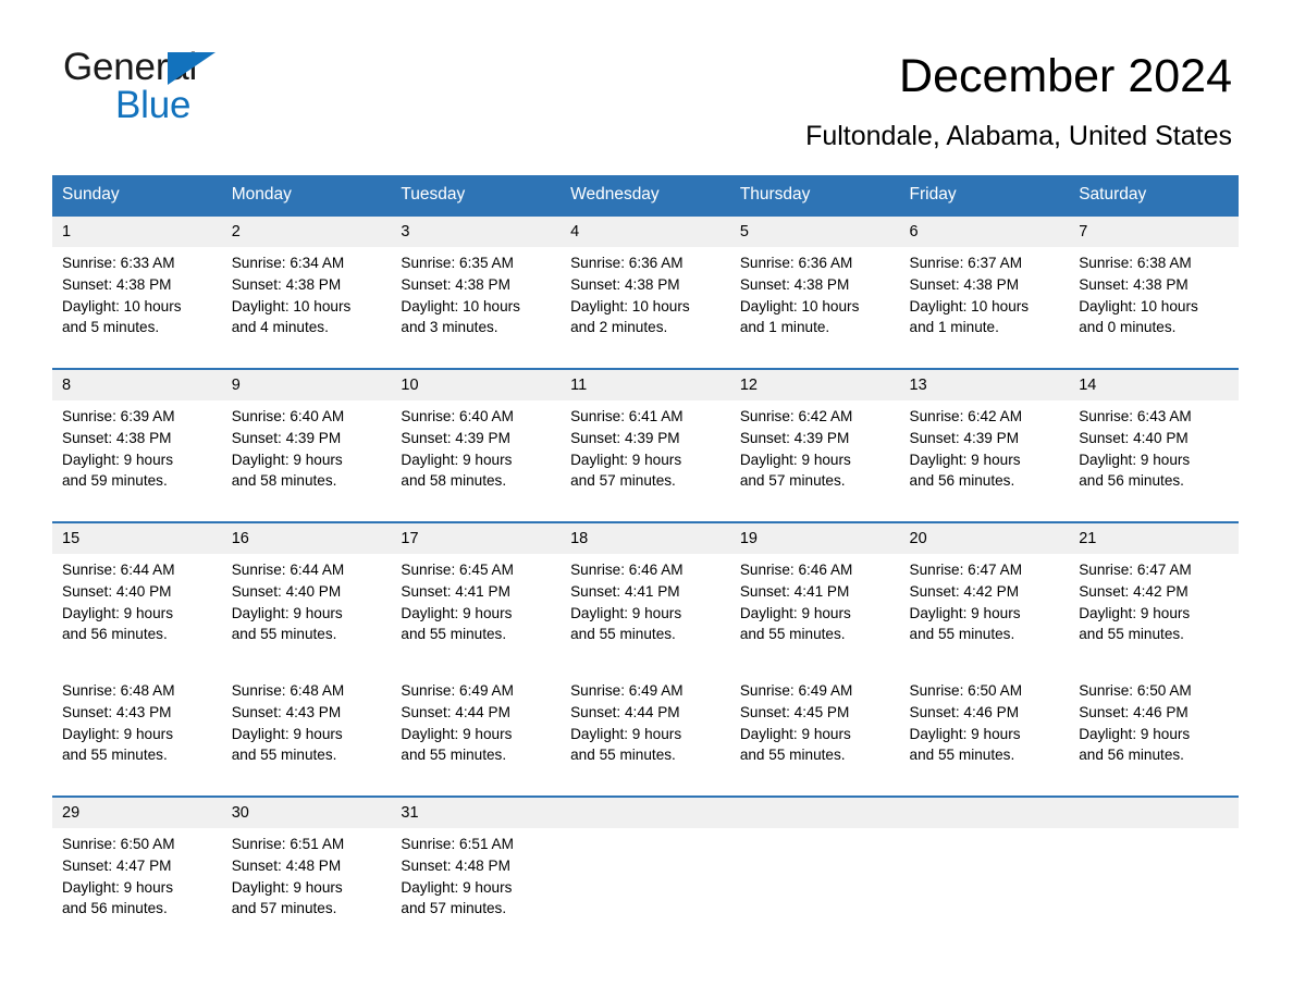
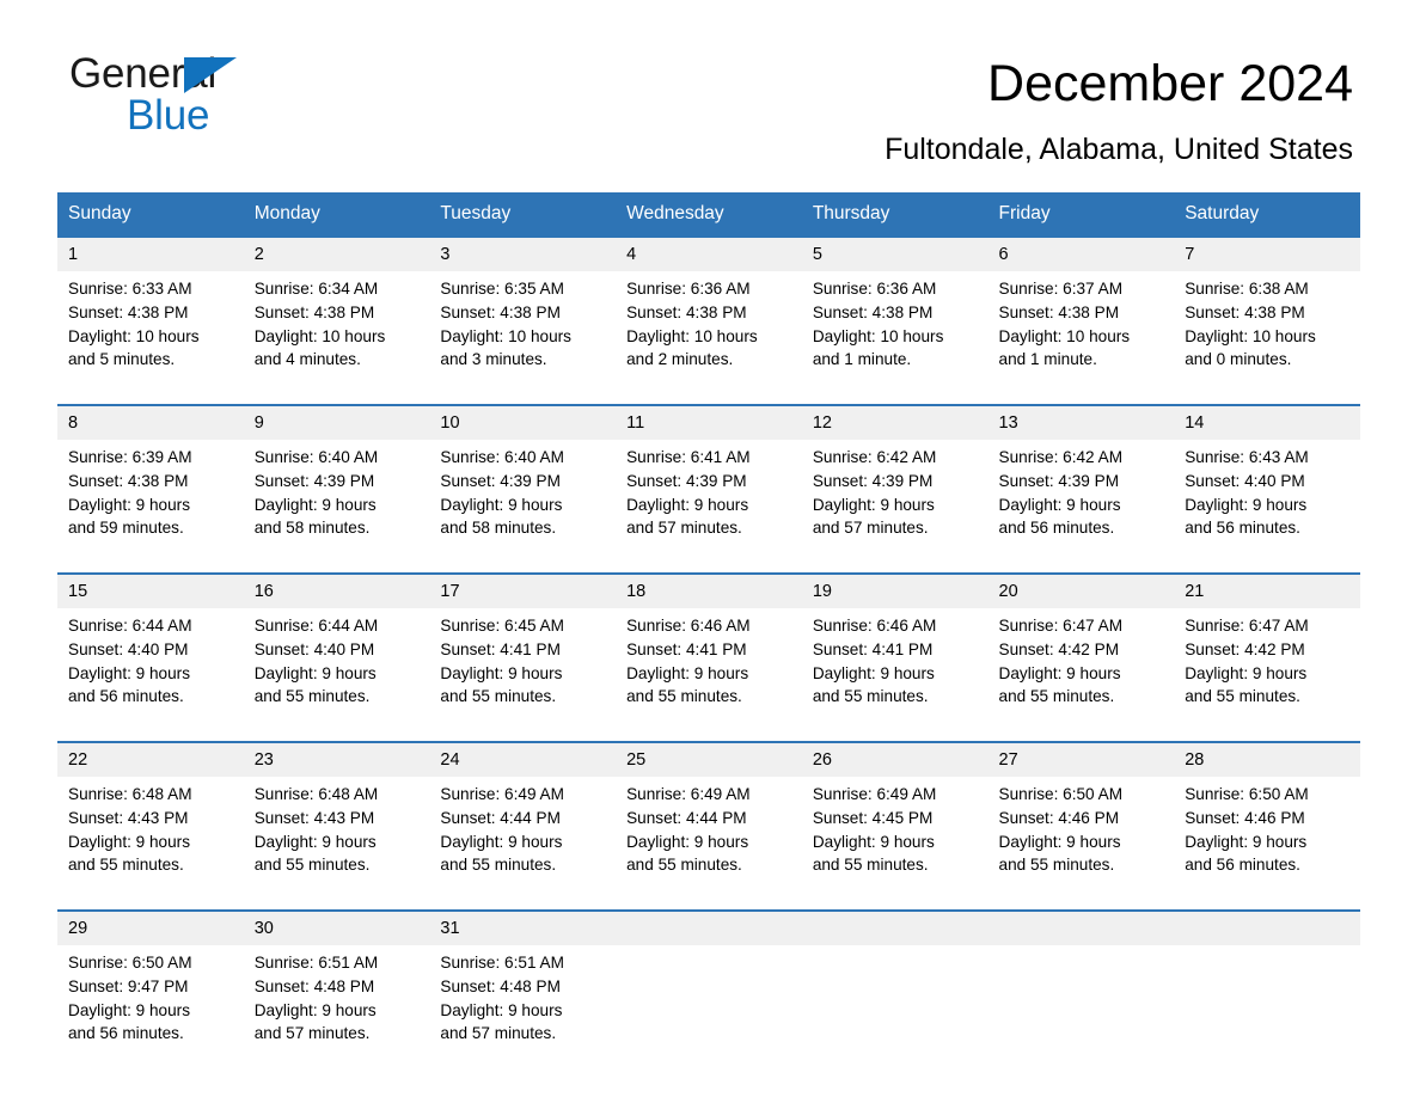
  General
  Blue
  December 2024
  Fultondale, Alabama, United States
  Sunday	Monday	Tuesday	Wednesday	Thursday	Friday	Saturday
  1	2	3	4	5	6	7
  Sunrise: 6:33 AMSunset: 4:38 PMDaylight: 10 hoursand 5 minutes.	Sunrise: 6:34 AMSunset: 4:38 PMDaylight: 10 hoursand 4 minutes.	Sunrise: 6:35 AMSunset: 4:38 PMDaylight: 10 hoursand 3 minutes.	Sunrise: 6:36 AMSunset: 4:38 PMDaylight: 10 hoursand 2 minutes.	Sunrise: 6:36 AMSunset: 4:38 PMDaylight: 10 hoursand 1 minute.	Sunrise: 6:37 AMSunset: 4:38 PMDaylight: 10 hoursand 1 minute.	Sunrise: 6:38 AMSunset: 4:38 PMDaylight: 10 hoursand 0 minutes.
  8	9	10	11	12	13	14
  Sunrise: 6:39 AMSunset: 4:38 PMDaylight: 9 hoursand 59 minutes.	Sunrise: 6:40 AMSunset: 4:39 PMDaylight: 9 hoursand 58 minutes.	Sunrise: 6:40 AMSunset: 4:39 PMDaylight: 9 hoursand 58 minutes.	Sunrise: 6:41 AMSunset: 4:39 PMDaylight: 9 hoursand 57 minutes.	Sunrise: 6:42 AMSunset: 4:39 PMDaylight: 9 hoursand 57 minutes.	Sunrise: 6:42 AMSunset: 4:39 PMDaylight: 9 hoursand 56 minutes.	Sunrise: 6:43 AMSunset: 4:40 PMDaylight: 9 hoursand 56 minutes.
  15	16	17	18	19	20	21
  Sunrise: 6:44 AMSunset: 4:40 PMDaylight: 9 hoursand 56 minutes.	Sunrise: 6:44 AMSunset: 4:40 PMDaylight: 9 hoursand 55 minutes.	Sunrise: 6:45 AMSunset: 4:41 PMDaylight: 9 hoursand 55 minutes.	Sunrise: 6:46 AMSunset: 4:41 PMDaylight: 9 hoursand 55 minutes.	Sunrise: 6:46 AMSunset: 4:41 PMDaylight: 9 hoursand 55 minutes.	Sunrise: 6:47 AMSunset: 4:42 PMDaylight: 9 hoursand 55 minutes.	Sunrise: 6:47 AMSunset: 4:42 PMDaylight: 9 hoursand 55 minutes.
+ 22	23	24	25	26	27	28
  Sunrise: 6:48 AMSunset: 4:43 PMDaylight: 9 hoursand 55 minutes.	Sunrise: 6:48 AMSunset: 4:43 PMDaylight: 9 hoursand 55 minutes.	Sunrise: 6:49 AMSunset: 4:44 PMDaylight: 9 hoursand 55 minutes.	Sunrise: 6:49 AMSunset: 4:44 PMDaylight: 9 hoursand 55 minutes.	Sunrise: 6:49 AMSunset: 4:45 PMDaylight: 9 hoursand 55 minutes.	Sunrise: 6:50 AMSunset: 4:46 PMDaylight: 9 hoursand 55 minutes.	Sunrise: 6:50 AMSunset: 4:46 PMDaylight: 9 hoursand 56 minutes.
  29	30	31
- Sunrise: 6:50 AMSunset: 4:47 PMDaylight: 9 hoursand 56 minutes.	Sunrise: 6:51 AMSunset: 4:48 PMDaylight: 9 hoursand 57 minutes.	Sunrise: 6:51 AMSunset: 4:48 PMDaylight: 9 hoursand 57 minutes.
+ Sunrise: 6:50 AMSunset: 9:47 PMDaylight: 9 hoursand 56 minutes.	Sunrise: 6:51 AMSunset: 4:48 PMDaylight: 9 hoursand 57 minutes.	Sunrise: 6:51 AMSunset: 4:48 PMDaylight: 9 hoursand 57 minutes.
